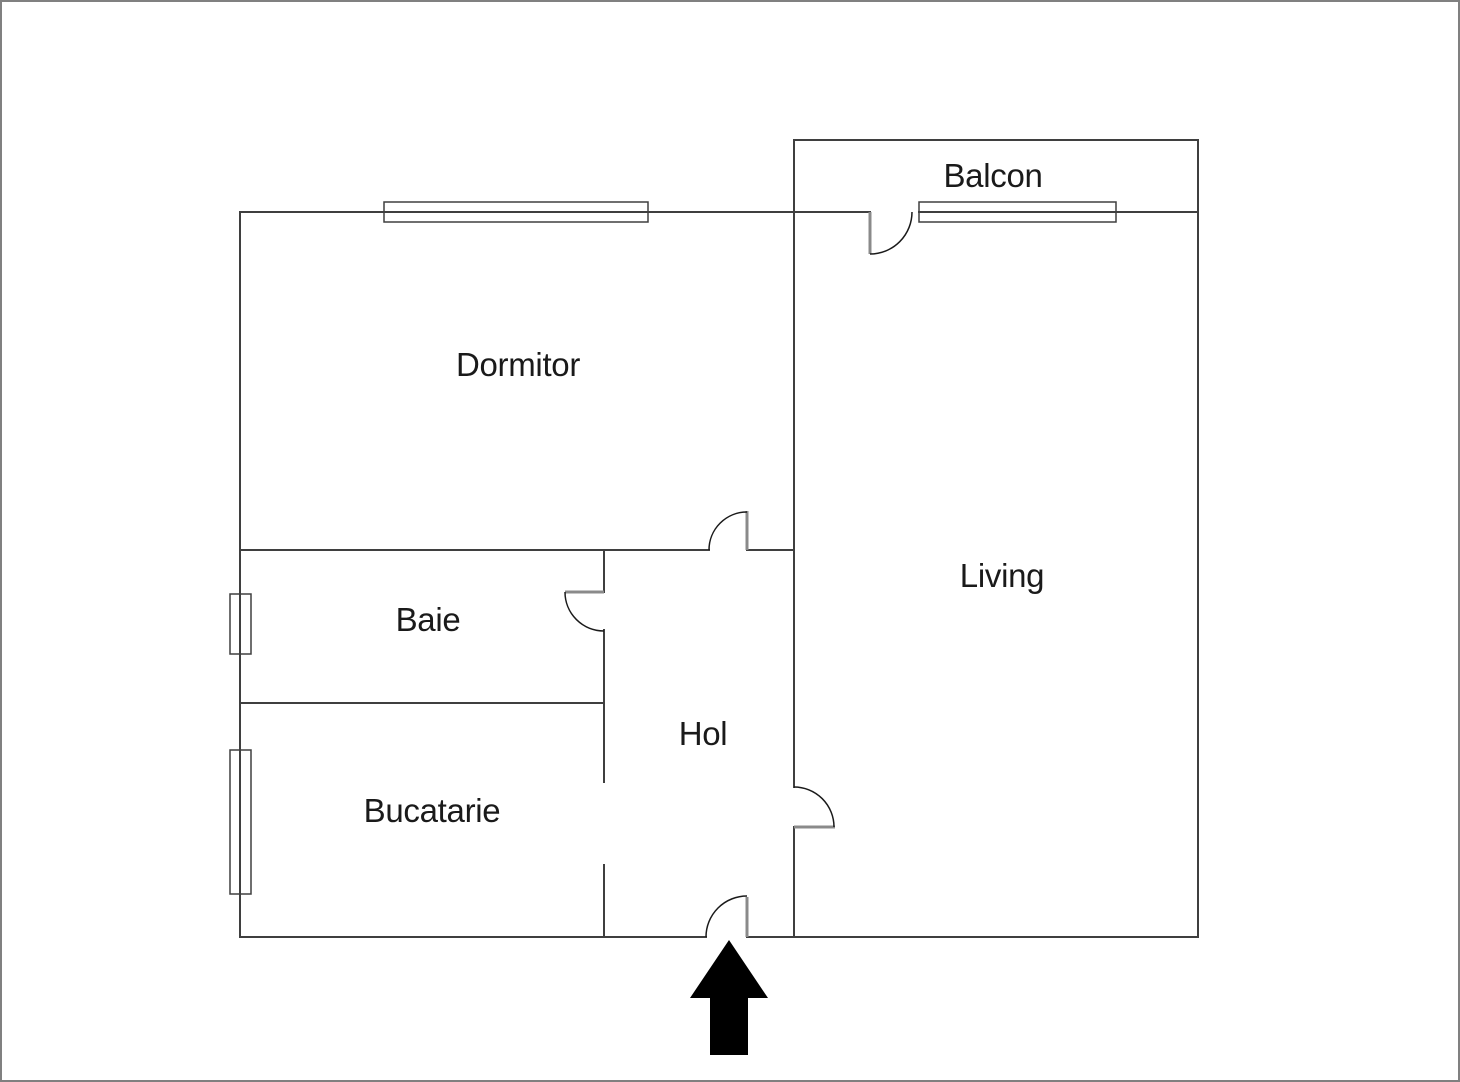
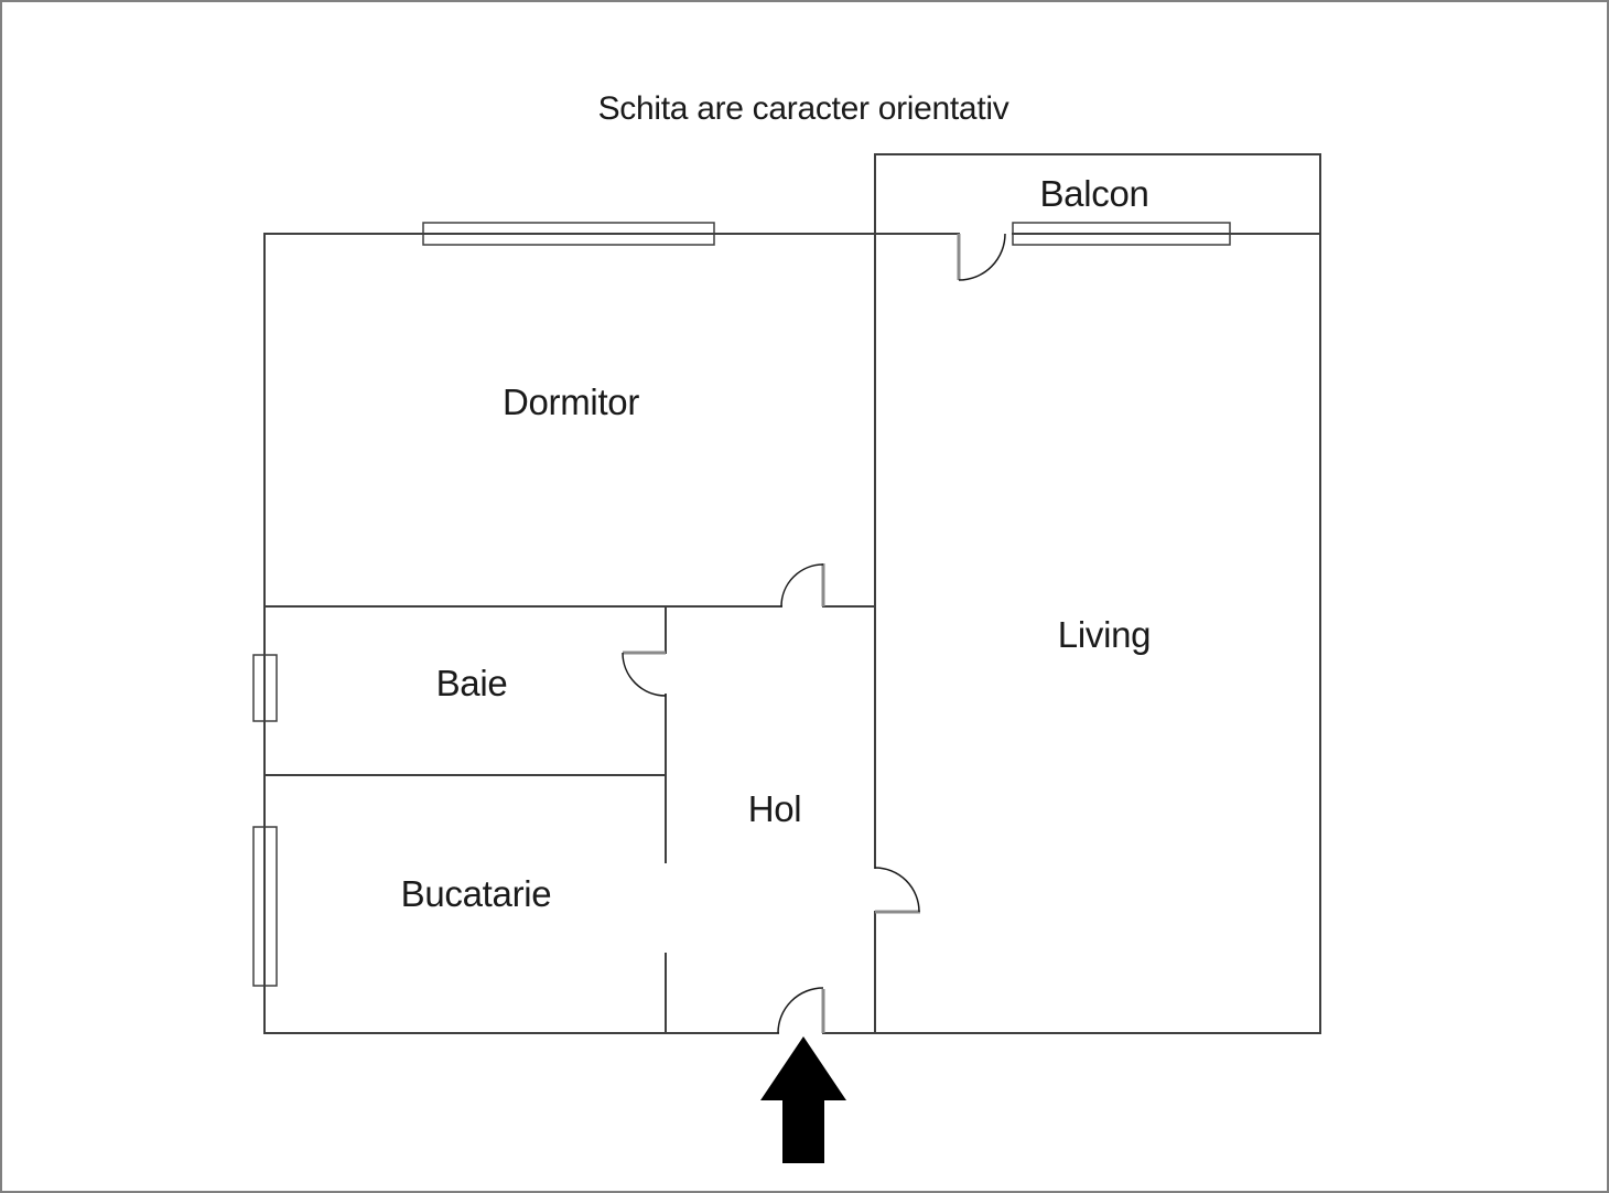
+ Schita are caracter orientativ
  Dormitor
  Balcon
  Living
  Baie
  Hol
  Bucatarie
